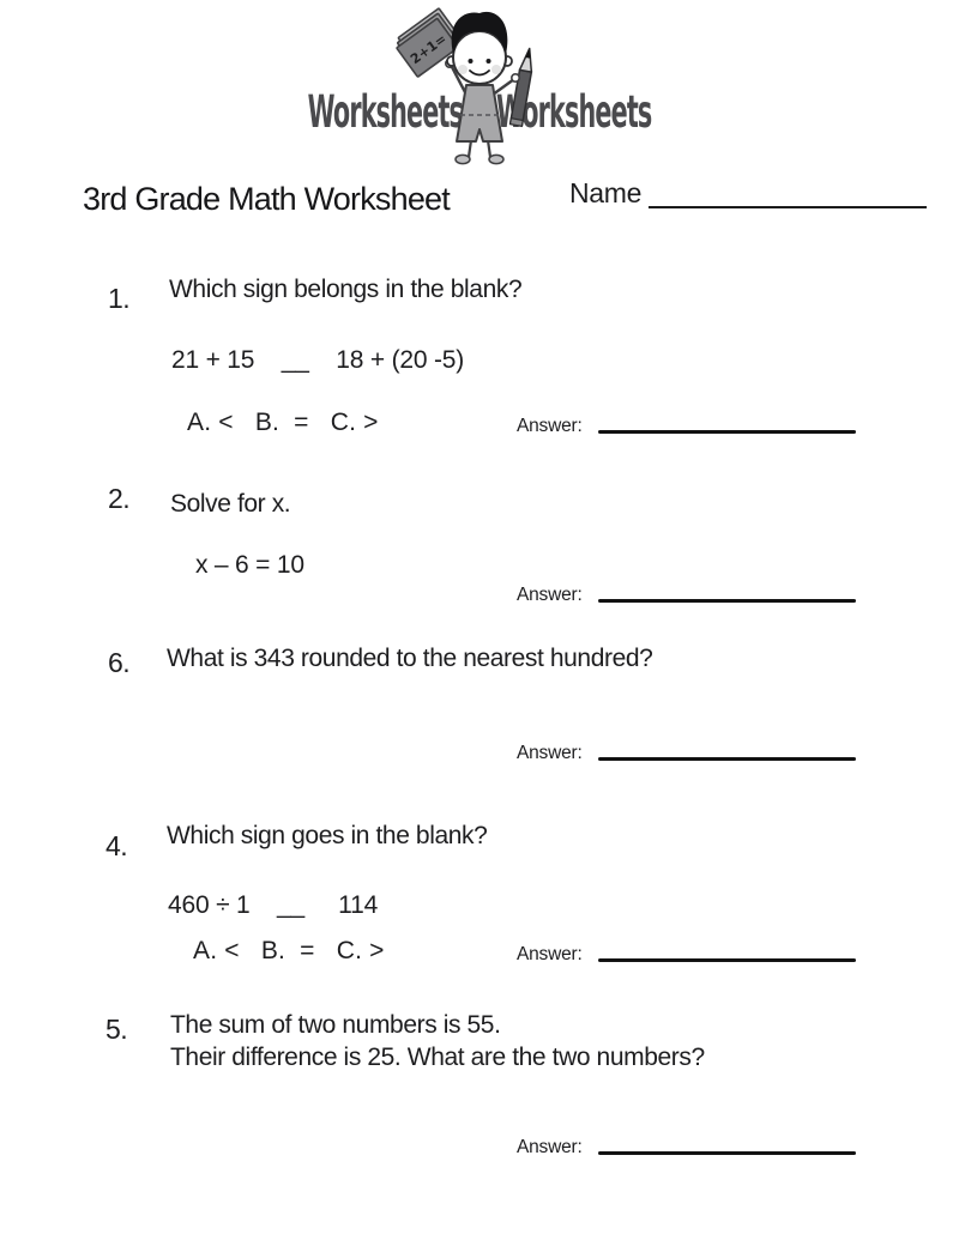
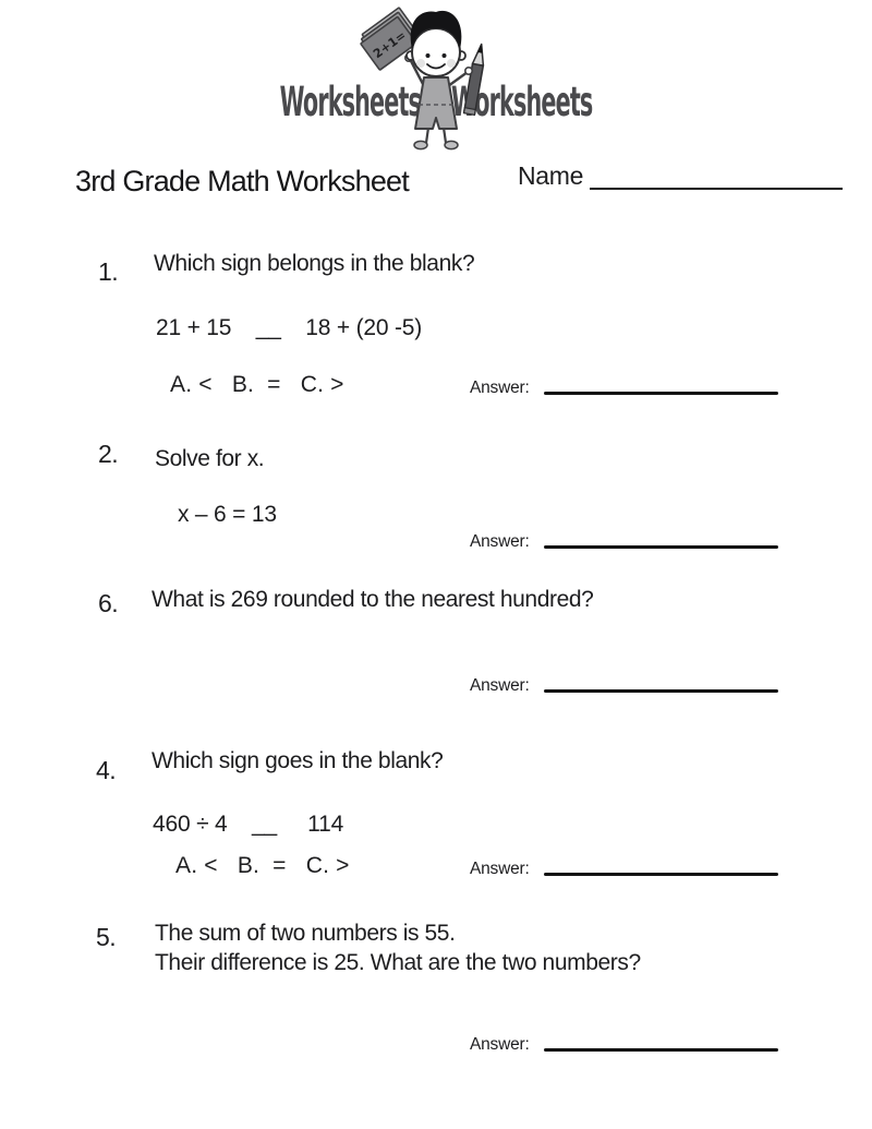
  Worksheets
  Worksheets
  3rd Grade Math Worksheet
  Name
  1.
  Which sign belongs in the blank?
  21 + 15 __ 18 + (20 -5)
  A. < B. = C. >
  Answer:
  2.
  Solve for x.
- x – 6 = 10
+ x – 6 = 13
  Answer:
  6.
- What is 343 rounded to the nearest hundred?
+ What is 269 rounded to the nearest hundred?
  Answer:
  4.
  Which sign goes in the blank?
- 460 ÷ 1 __ 114
+ 460 ÷ 4 __ 114
  A. < B. = C. >
  Answer:
  5.
  The sum of two numbers is 55.
  Their difference is 25. What are the two numbers?
  Answer:
